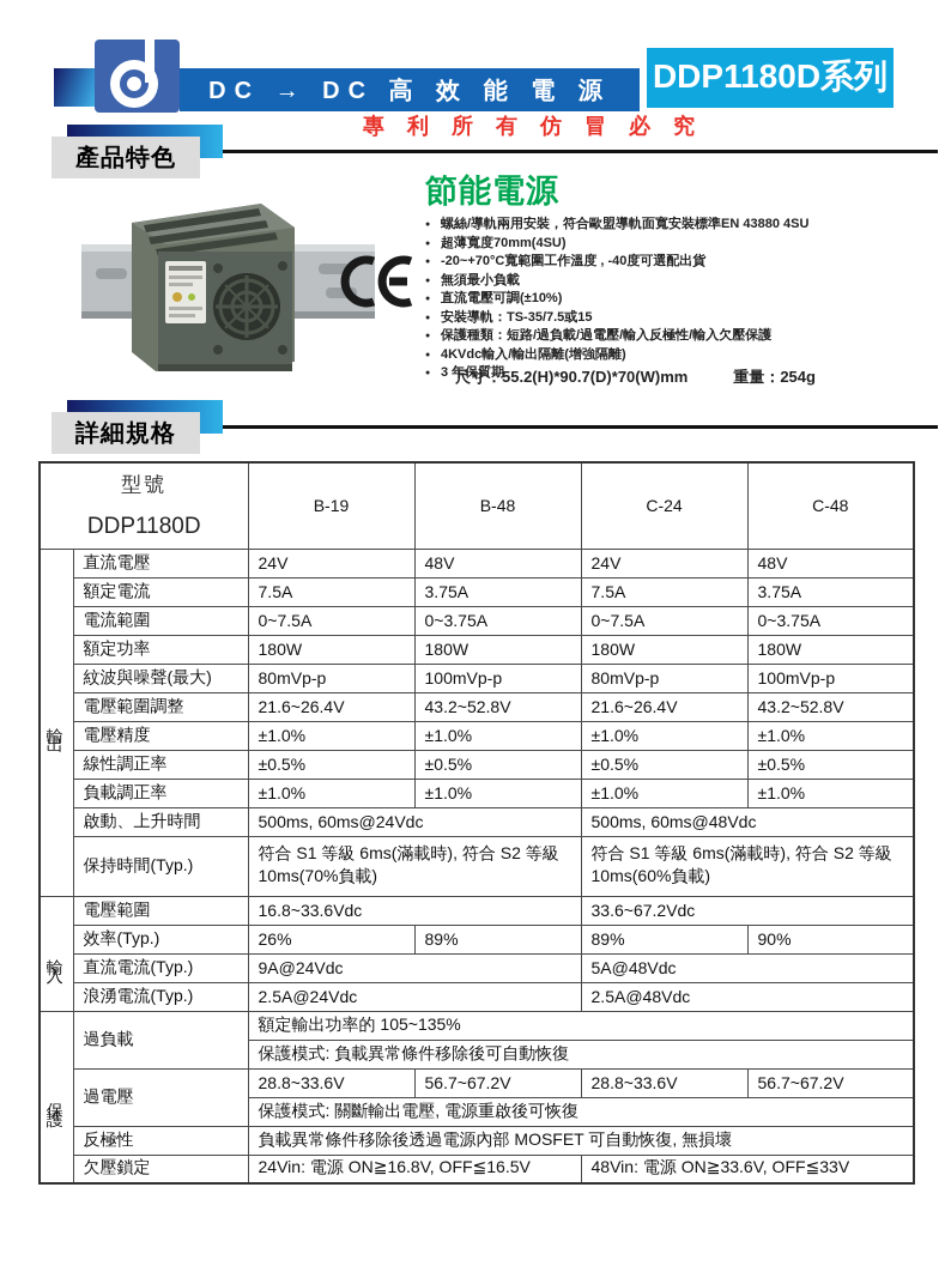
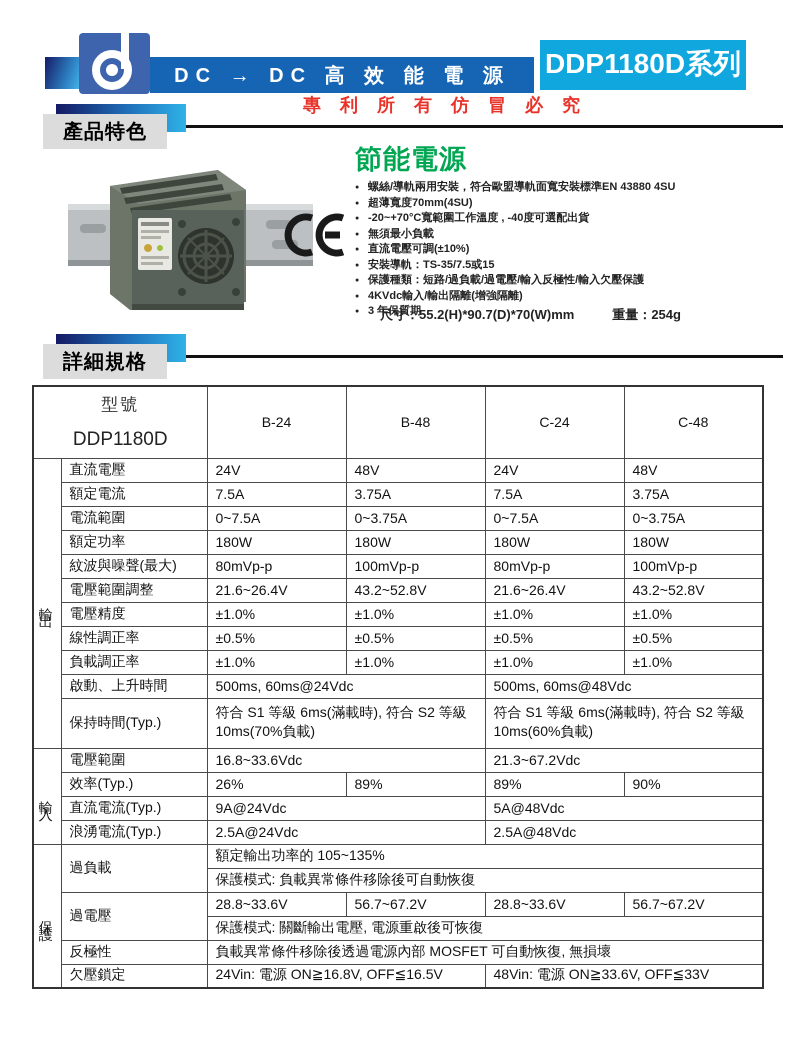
  DC → DC 高 效 能 電 源
  DDP1180D系列
  專 利 所 有 仿 冒 必 究
  產品特色
  節能電源
  螺絲/導軌兩用安裝，符合歐盟導軌面寬安裝標準EN 43880 4SU
  超薄寬度70mm(4SU)
  -20~+70°C寬範圍工作溫度 , -40度可選配出貨
  無須最小負載
  直流電壓可調(±10%)
  安裝導軌：TS-35/7.5或15
  保護種類：短路/過負載/過電壓/輸入反極性/輸入欠壓保護
  4KVdc輸入/輸出隔離(增強隔離)
  3 年保質期
  尺寸：55.2(H)*90.7(D)*70(W)mm 重量：254g
  詳細規格
- 型號 DDP1180D	B-19	B-48	C-24	C-48
+ 型號 DDP1180D	B-24	B-48	C-24	C-48
  	直流電壓	24V	48V	24V	48V
  額定電流	7.5A	3.75A	7.5A	3.75A
  電流範圍	0~7.5A	0~3.75A	0~7.5A	0~3.75A
  額定功率	180W	180W	180W	180W
  紋波與噪聲(最大)	80mVp-p	100mVp-p	80mVp-p	100mVp-p
  電壓範圍調整	21.6~26.4V	43.2~52.8V	21.6~26.4V	43.2~52.8V
  電壓精度	±1.0%	±1.0%	±1.0%	±1.0%
  線性調正率	±0.5%	±0.5%	±0.5%	±0.5%
  負載調正率	±1.0%	±1.0%	±1.0%	±1.0%
  啟動、上升時間	500ms, 60ms@24Vdc	500ms, 60ms@48Vdc
  保持時間(Typ.)	符合 S1 等級 6ms(滿載時), 符合 S2 等級 10ms(70%負載)	符合 S1 等級 6ms(滿載時), 符合 S2 等級 10ms(60%負載)
- 	電壓範圍	16.8~33.6Vdc	33.6~67.2Vdc
+ 	電壓範圍	16.8~33.6Vdc	21.3~67.2Vdc
  效率(Typ.)	26%	89%	89%	90%
  直流電流(Typ.)	9A@24Vdc	5A@48Vdc
  浪湧電流(Typ.)	2.5A@24Vdc	2.5A@48Vdc
  	過負載	額定輸出功率的 105~135%
  保護模式: 負載異常條件移除後可自動恢復
  過電壓	28.8~33.6V	56.7~67.2V	28.8~33.6V	56.7~67.2V
  保護模式: 關斷輸出電壓, 電源重啟後可恢復
  反極性	負載異常條件移除後透過電源內部 MOSFET 可自動恢復, 無損壞
  欠壓鎖定	24Vin: 電源 ON≧16.8V, OFF≦16.5V	48Vin: 電源 ON≧33.6V, OFF≦33V
